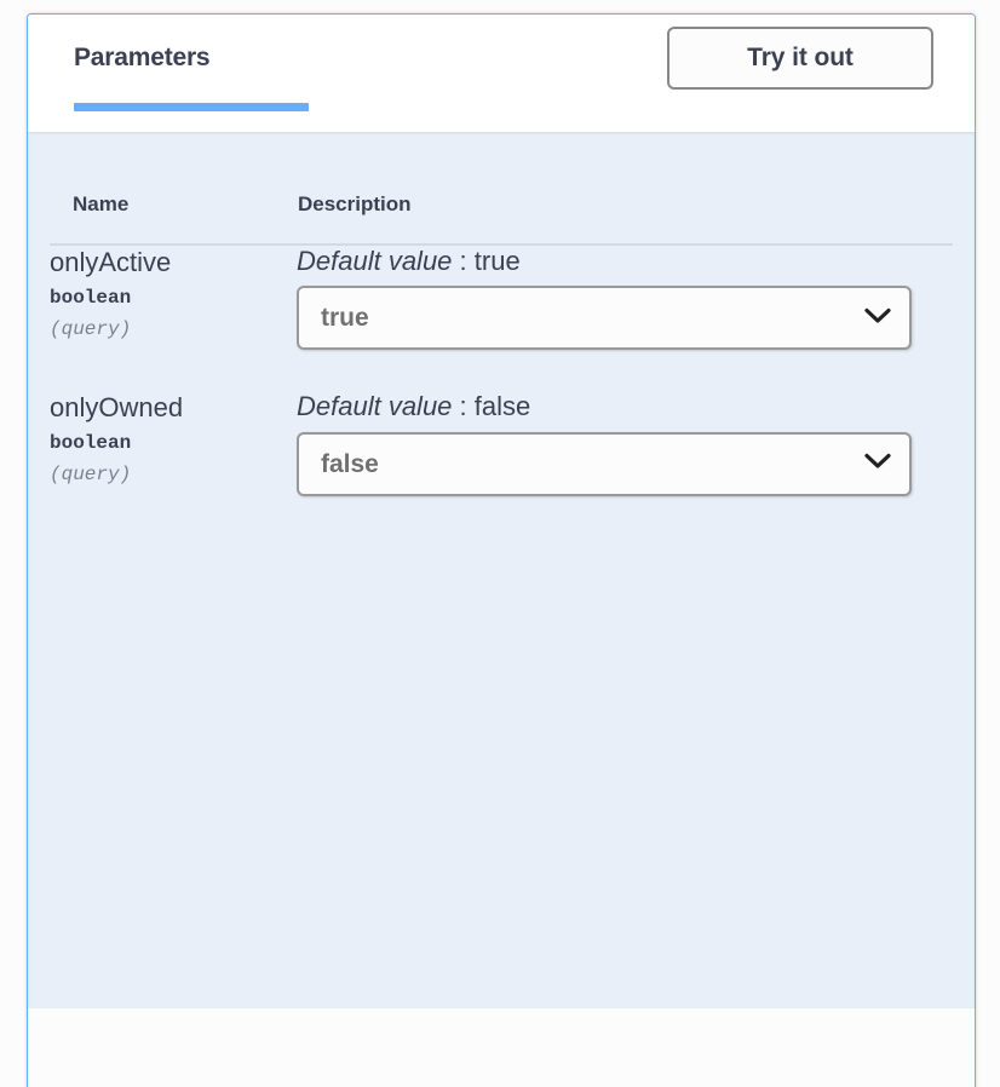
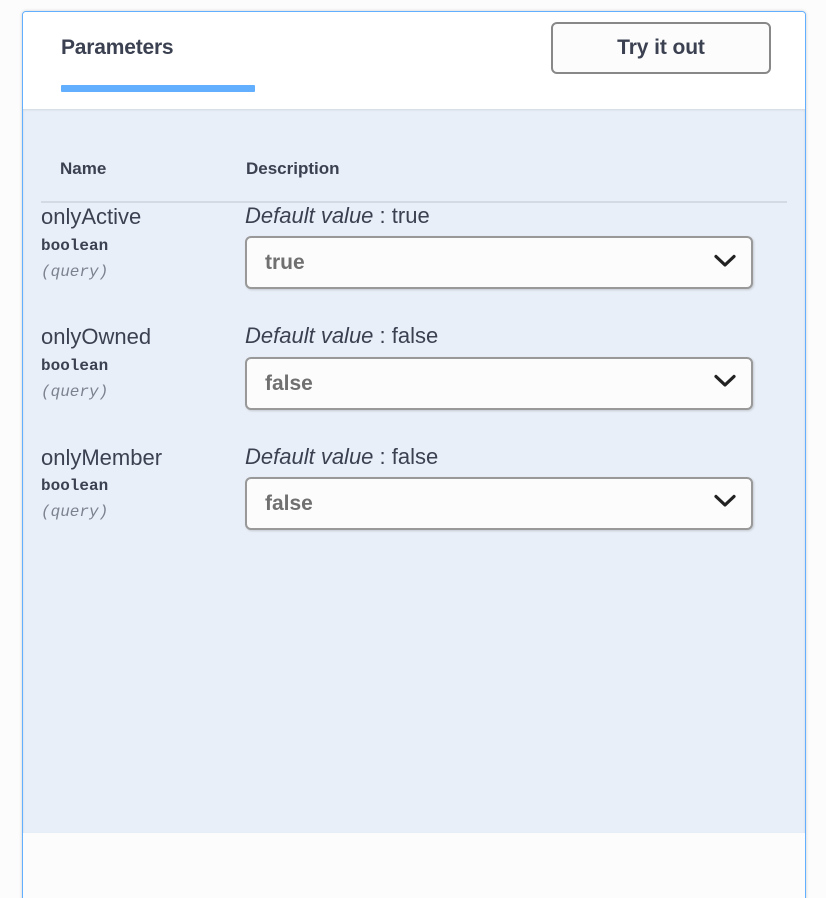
  Parameters
  Try it out
  Name	Description
  onlyActive boolean (query)	Default value : true true
  onlyOwned boolean (query)	Default value : false false
+ onlyMember boolean (query)	Default value : false false
